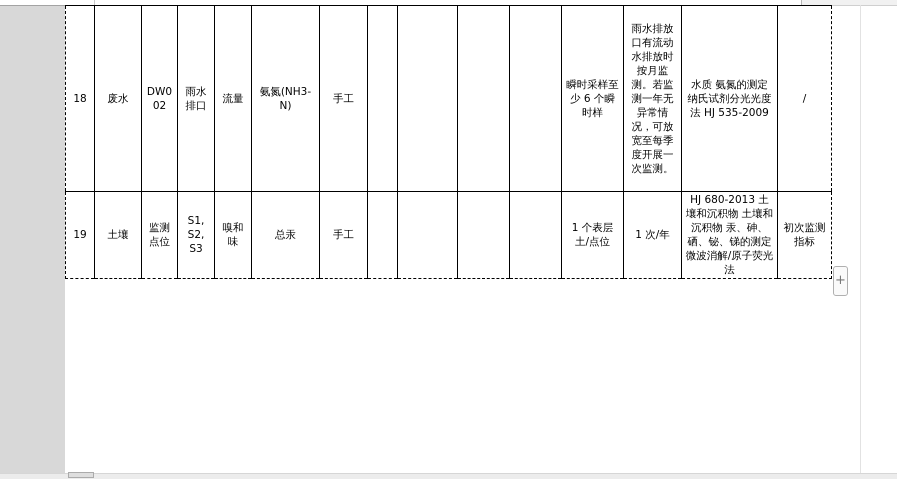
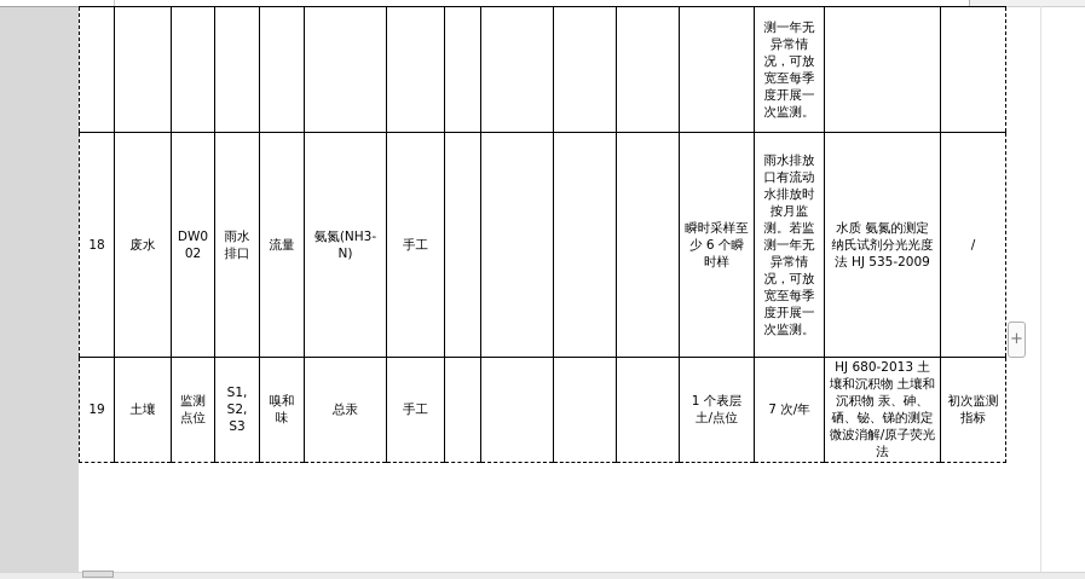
+ 												测一年无异常情况，可放宽至每季度开展一次监测。
  18	废水	DW002	雨水排口	流量	氨氮(NH3-N)	手工					瞬时采样至少 6 个瞬时样	雨水排放口有流动水排放时按月监测。若监测一年无异常情况，可放宽至每季度开展一次监测。	水质 氨氮的测定 纳氏试剂分光光度法 HJ 535-2009	/
- 19	土壤	监测点位	S1, S2, S3	嗅和味	总汞	手工					1 个表层土/点位	1 次/年	HJ 680-2013 土壤和沉积物 土壤和沉积物 汞、砷、硒、铋、锑的测定 微波消解/原子荧光法	初次监测指标
+ 19	土壤	监测点位	S1, S2, S3	嗅和味	总汞	手工					1 个表层土/点位	7 次/年	HJ 680-2013 土壤和沉积物 土壤和沉积物 汞、砷、硒、铋、锑的测定 微波消解/原子荧光法	初次监测指标
  +
